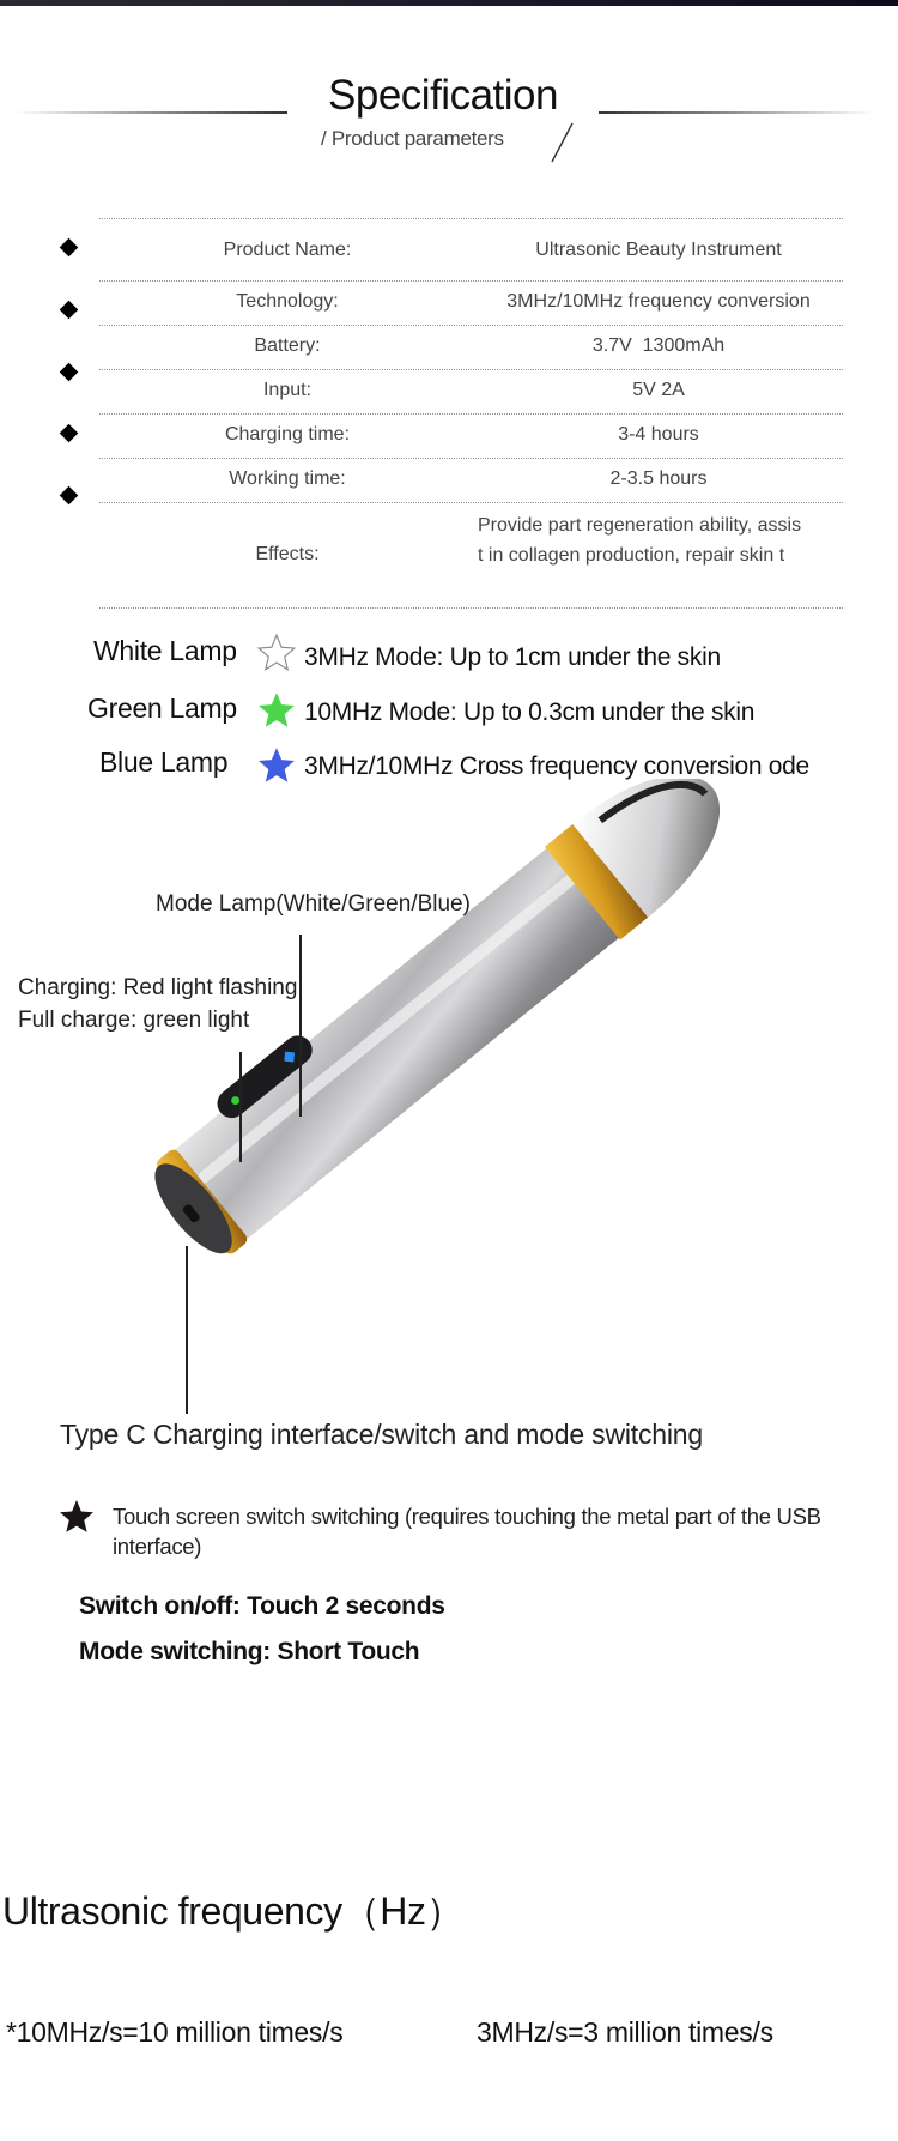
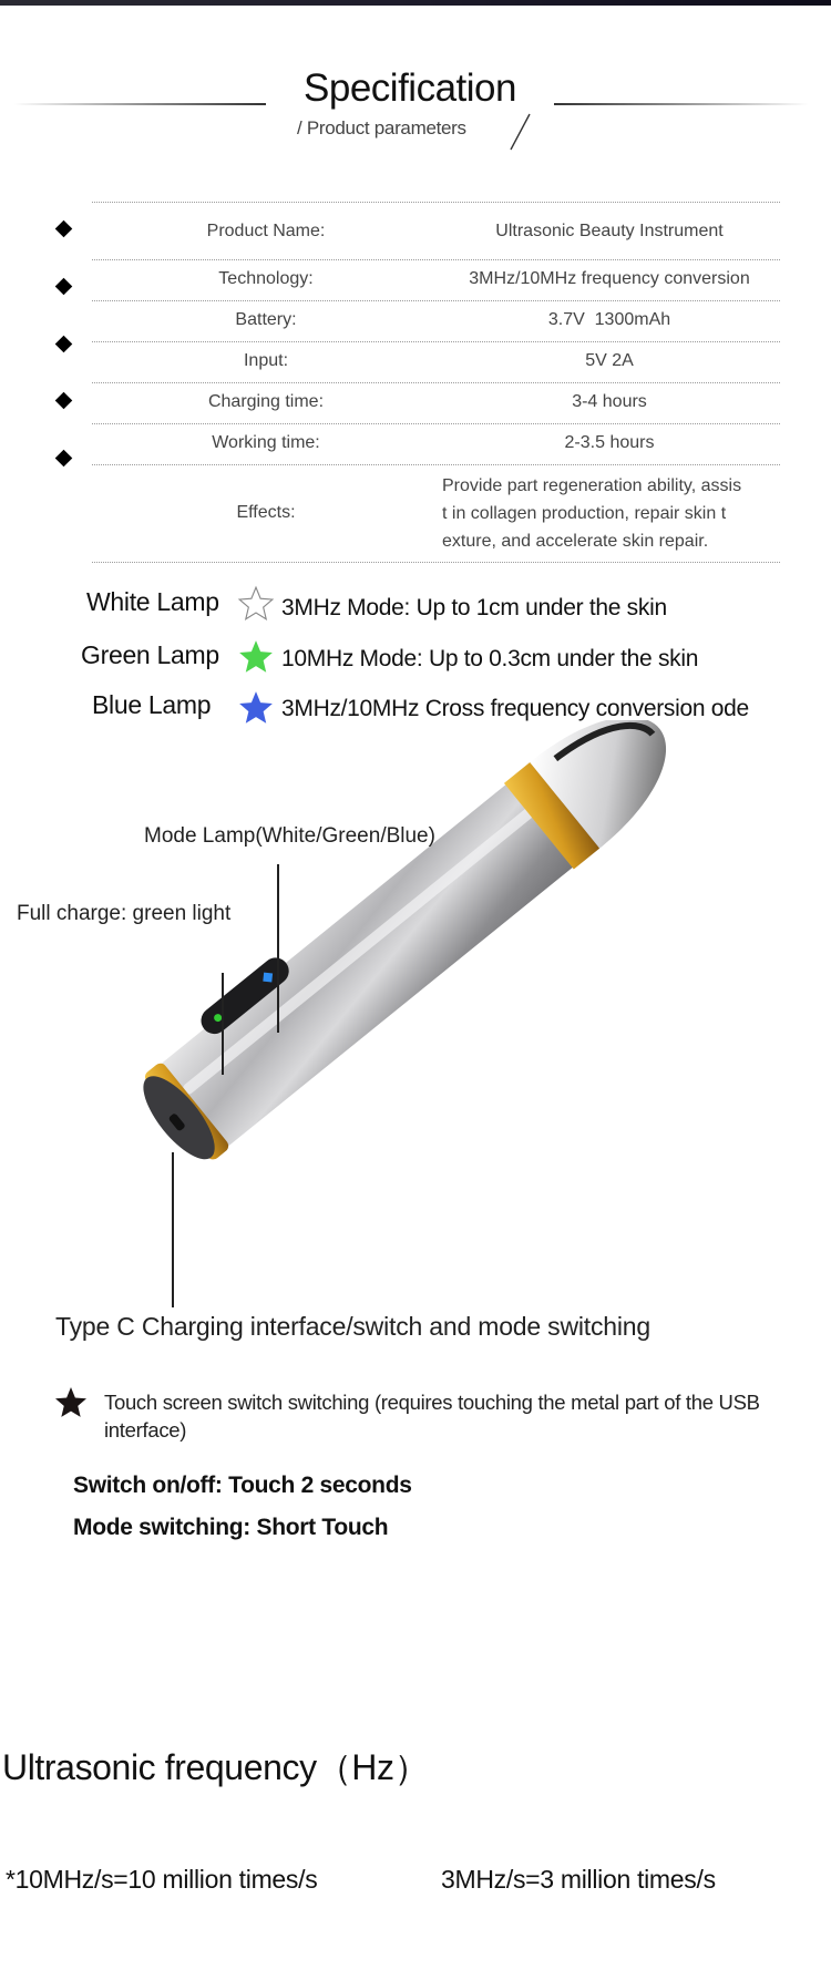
  Specification
  / Product parameters
  Product Name:
  Ultrasonic Beauty Instrument
  Technology:
  3MHz/10MHz frequency conversion
  Battery:
  3.7V 1300mAh
  Input:
  5V 2A
  Charging time:
  3-4 hours
  Working time:
  2-3.5 hours
  Effects:
  Provide part regeneration ability, assis
  t in collagen production, repair skin t
+ exture, and accelerate skin repair.
  White Lamp
  3MHz Mode: Up to 1cm under the skin
  Green Lamp
  10MHz Mode: Up to 0.3cm under the skin
  Blue Lamp
  3MHz/10MHz Cross frequency conversion ode
  Mode Lamp(White/Green/Blue)
- Charging: Red light flashing
  Full charge: green light
  Type C Charging interface/switch and mode switching
  Touch screen switch switching (requires touching the metal part of the USB interface)
  Switch on/off: Touch 2 seconds
  Mode switching: Short Touch
  Ultrasonic frequency（Hz）
  *10MHz/s=10 million times/s
  3MHz/s=3 million times/s
